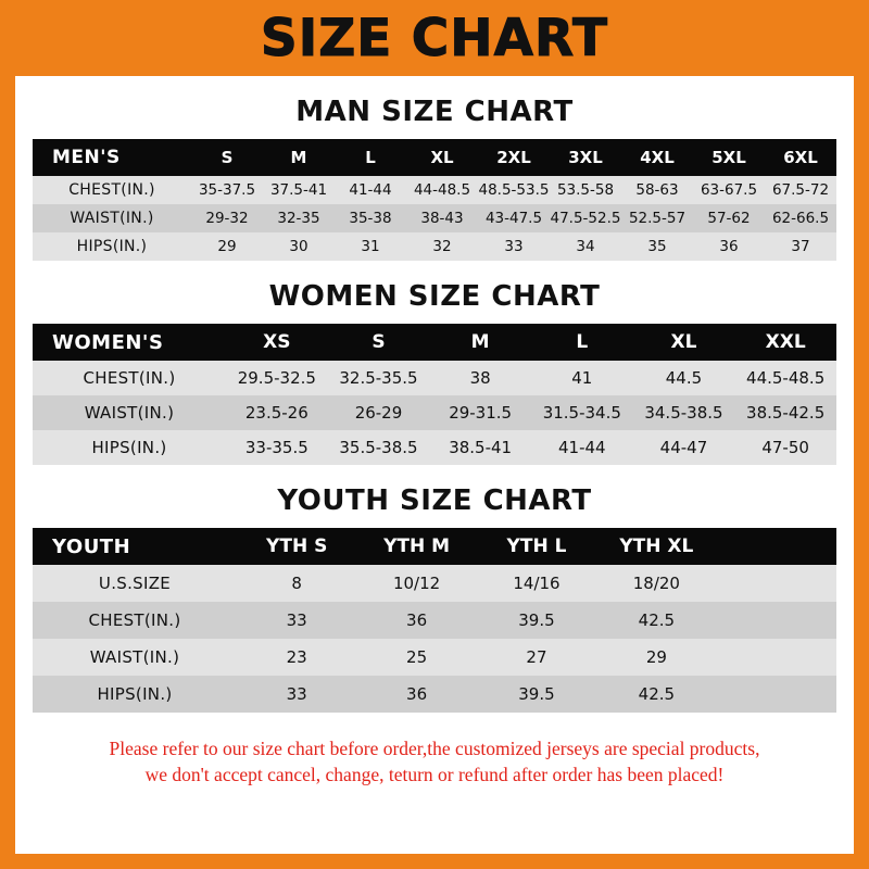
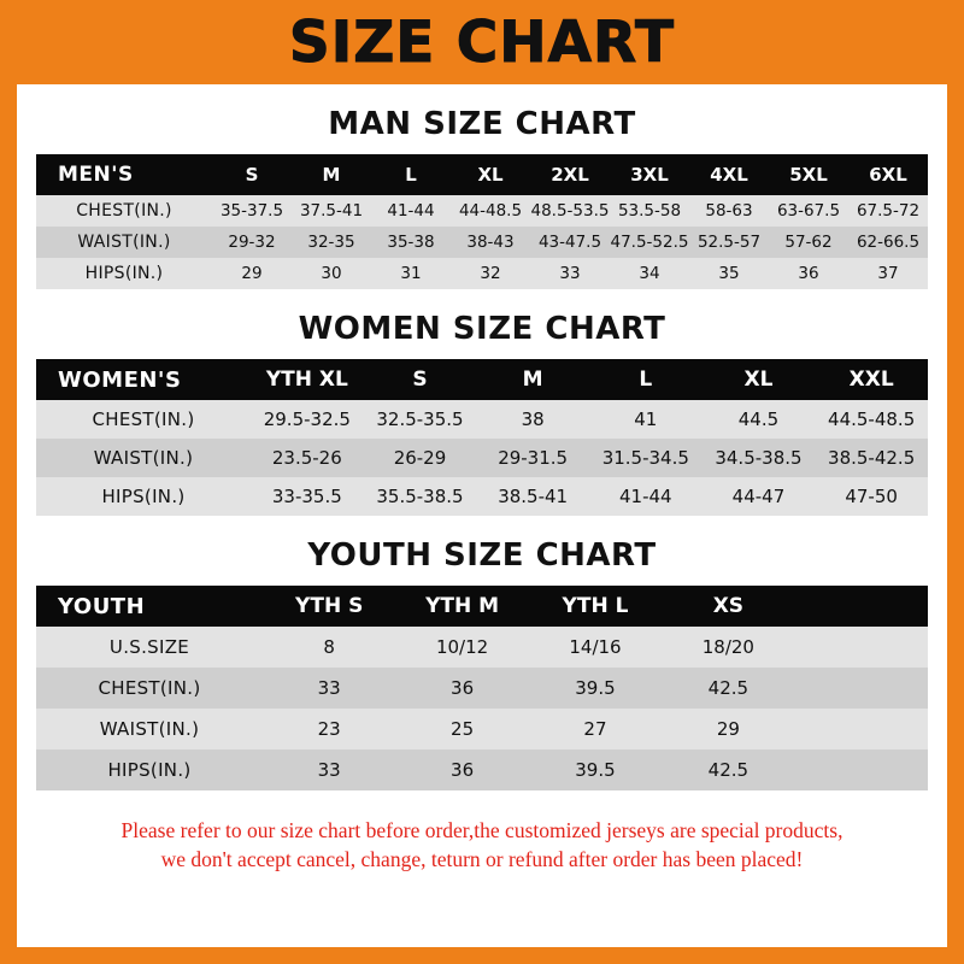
  SIZE CHART
  MAN SIZE CHART
  MEN'S	S	M	L	XL	2XL	3XL	4XL	5XL	6XL
  CHEST(IN.)	35-37.5	37.5-41	41-44	44-48.5	48.5-53.5	53.5-58	58-63	63-67.5	67.5-72
  WAIST(IN.)	29-32	32-35	35-38	38-43	43-47.5	47.5-52.5	52.5-57	57-62	62-66.5
  HIPS(IN.)	29	30	31	32	33	34	35	36	37
  WOMEN SIZE CHART
- WOMEN'S	XS	S	M	L	XL	XXL
+ WOMEN'S	YTH XL	S	M	L	XL	XXL
  CHEST(IN.)	29.5-32.5	32.5-35.5	38	41	44.5	44.5-48.5
  WAIST(IN.)	23.5-26	26-29	29-31.5	31.5-34.5	34.5-38.5	38.5-42.5
  HIPS(IN.)	33-35.5	35.5-38.5	38.5-41	41-44	44-47	47-50
  YOUTH SIZE CHART
- YOUTH	YTH S	YTH M	YTH L	YTH XL
+ YOUTH	YTH S	YTH M	YTH L	XS
  U.S.SIZE	8	10/12	14/16	18/20
  CHEST(IN.)	33	36	39.5	42.5
  WAIST(IN.)	23	25	27	29
  HIPS(IN.)	33	36	39.5	42.5
  Please refer to our size chart before order,the customized jerseys are special products,
  we don't accept cancel, change, teturn or refund after order has been placed!
